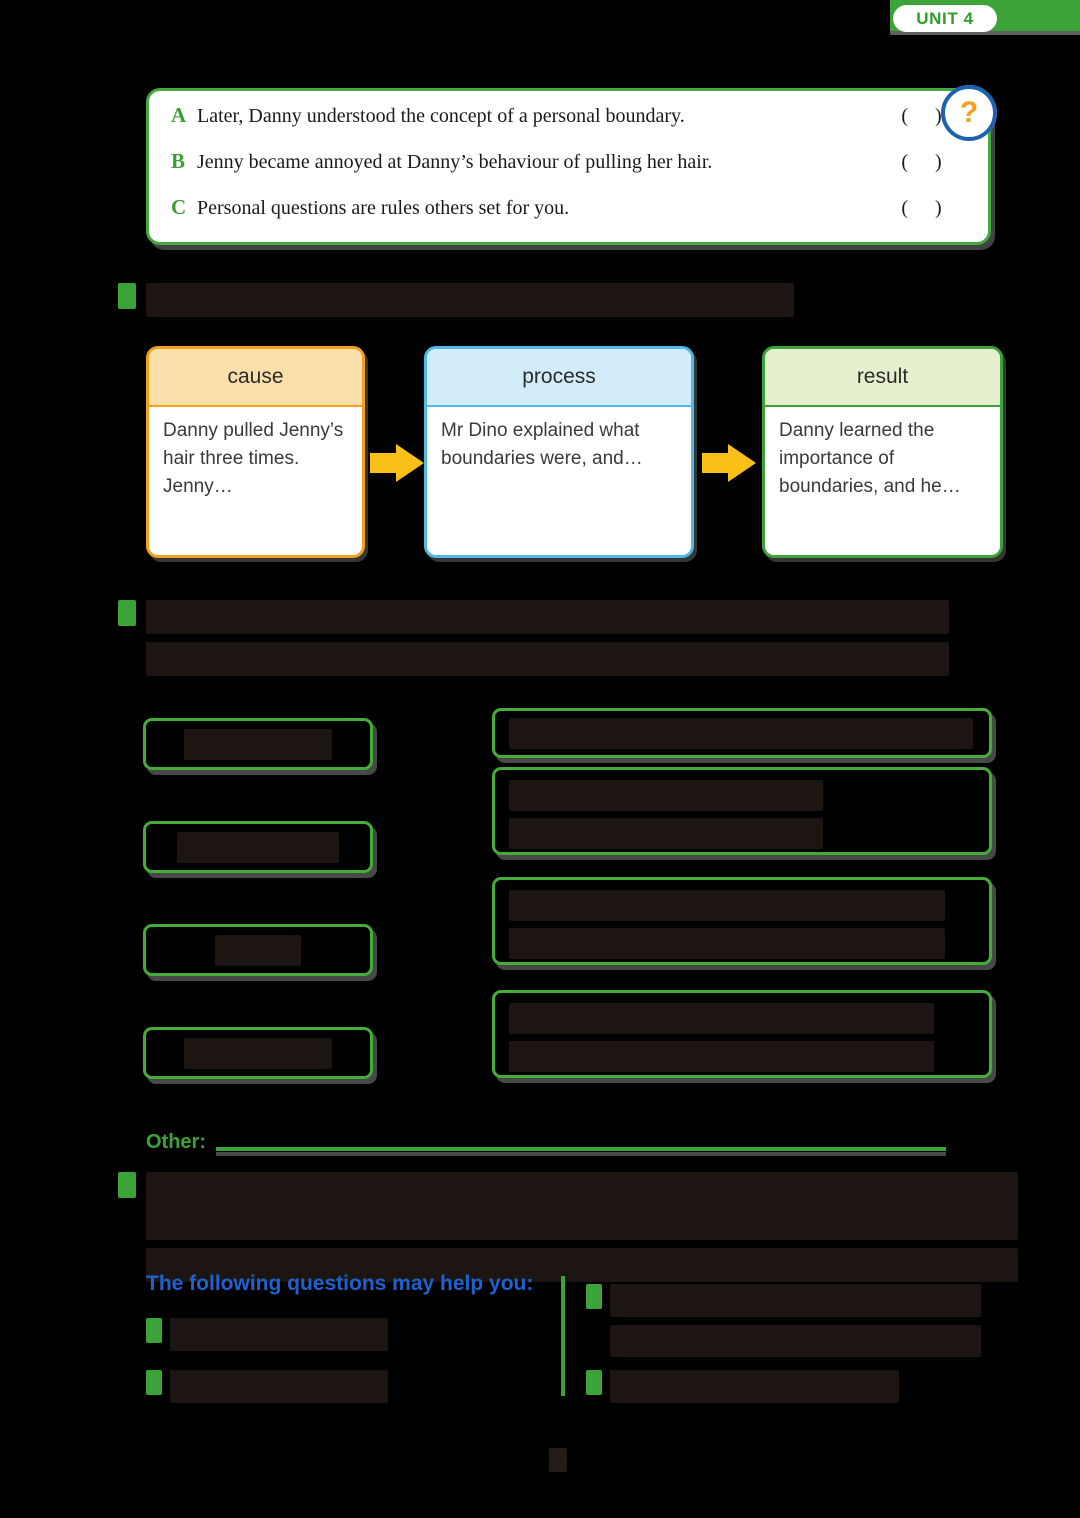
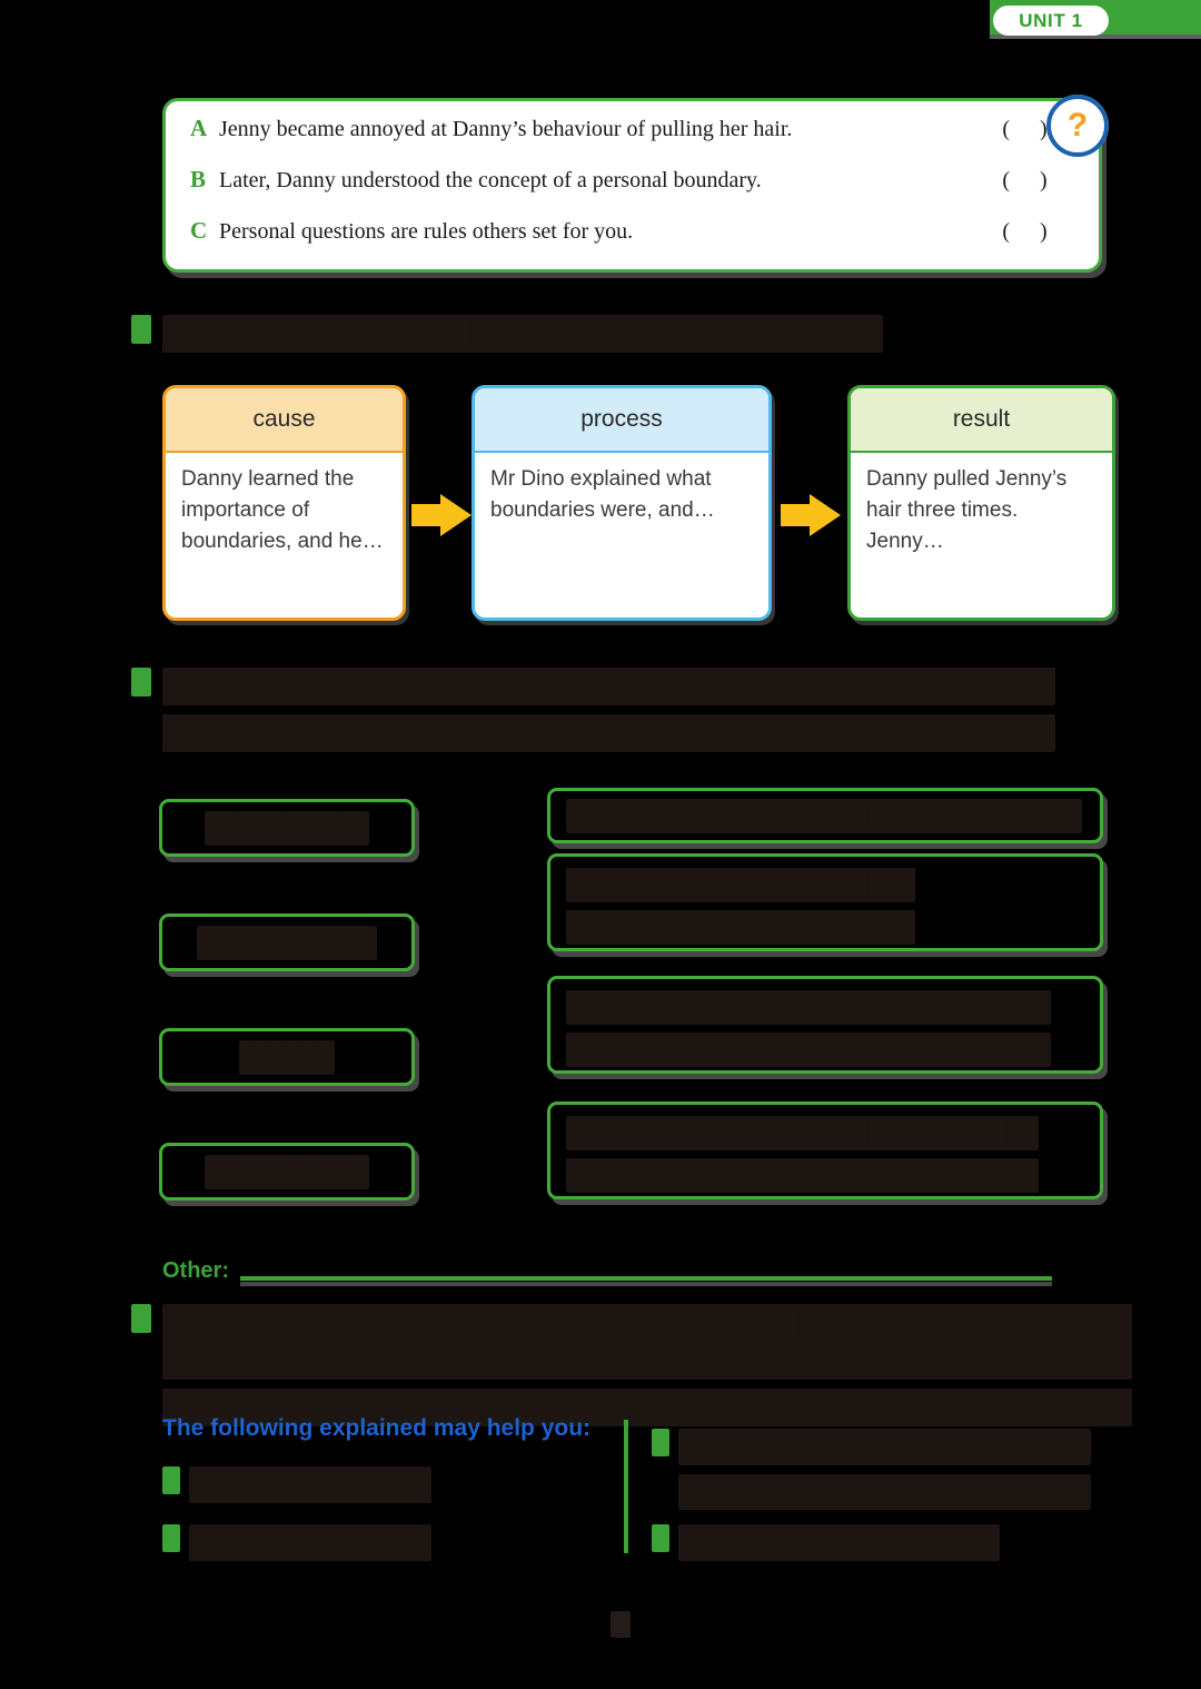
- UNIT 4
+ UNIT 1
  A
- Later, Danny understood the concept of a personal boundary.
+ Jenny became annoyed at Danny’s behaviour of pulling her hair.
  B
- Jenny became annoyed at Danny’s behaviour of pulling her hair.
+ Later, Danny understood the concept of a personal boundary.
  ( )
  C
  Personal questions are rules others set for you.
  ( )
  ?
  cause
- Danny pulled Jenny’s hair three times. Jenny…
+ Danny learned the importance of boundaries, and he…
  process
  Mr Dino explained what boundaries were, and…
  result
- Danny learned the importance of boundaries, and he…
+ Danny pulled Jenny’s hair three times. Jenny…
  ██████ ████ █████ █████ ██ ████ ████.
  Other:
  ██ ████████.
- The following questions may help you:
+ The following explained may help you:
  ███ ███ ███ ████ ████?
